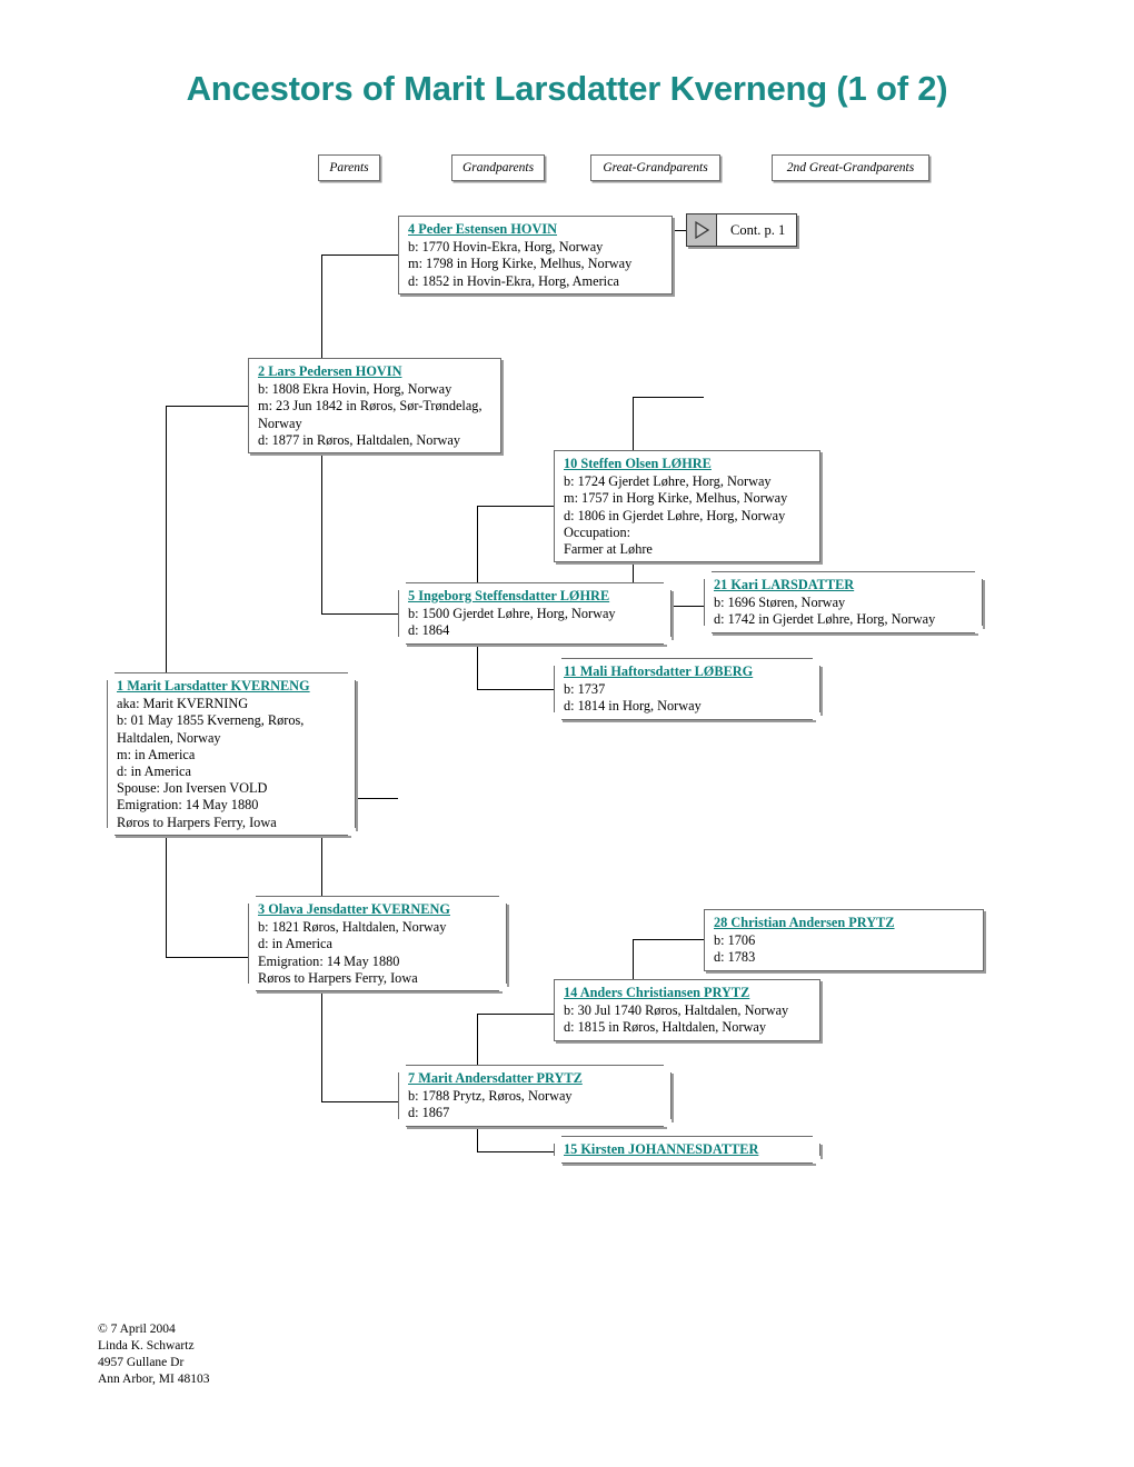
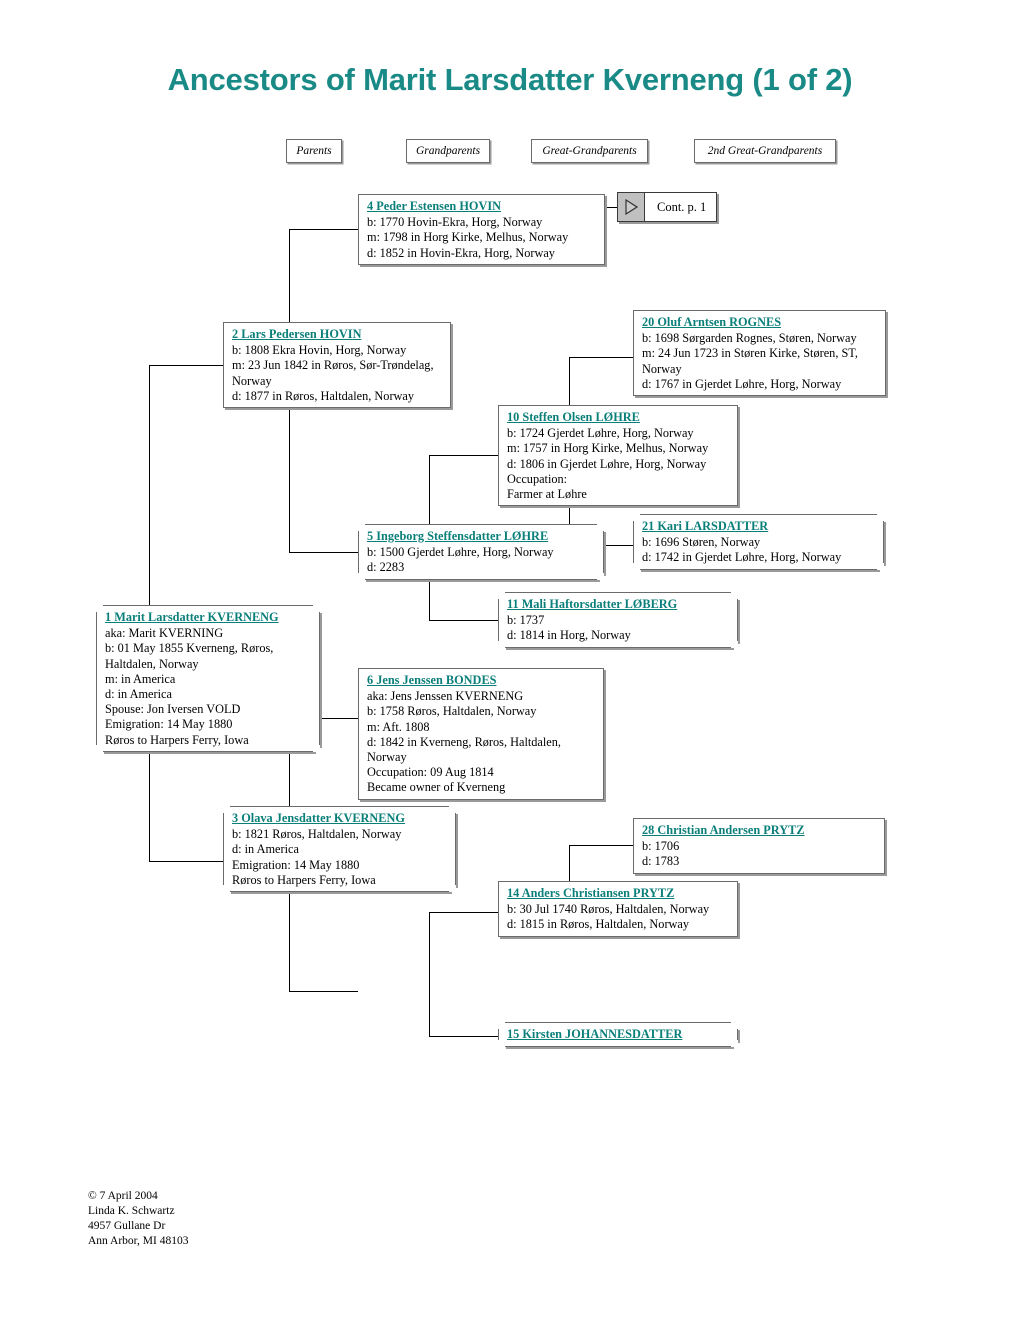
  Ancestors of Marit Larsdatter Kverneng (1 of 2)
  Parents
  Grandparents
  Great-Grandparents
  2nd Great-Grandparents
  4 Peder Estensen HOVIN
  b: 1770 Hovin-Ekra, Horg, Norway
  m: 1798 in Horg Kirke, Melhus, Norway
- d: 1852 in Hovin-Ekra, Horg, America
+ d: 1852 in Hovin-Ekra, Horg, Norway
  Cont. p. 1
  2 Lars Pedersen HOVIN
  b: 1808 Ekra Hovin, Horg, Norway
  m: 23 Jun 1842 in Røros, Sør-Trøndelag, Norway
  d: 1877 in Røros, Haltdalen, Norway
+ 20 Oluf Arntsen ROGNES
+ b: 1698 Sørgarden Rognes, Støren, Norway
+ m: 24 Jun 1723 in Støren Kirke, Støren, ST, Norway
+ d: 1767 in Gjerdet Løhre, Horg, Norway
  10 Steffen Olsen LØHRE
  b: 1724 Gjerdet Løhre, Horg, Norway
  m: 1757 in Horg Kirke, Melhus, Norway
  d: 1806 in Gjerdet Løhre, Horg, Norway
  Occupation:
  Farmer at Løhre
  5 Ingeborg Steffensdatter LØHRE
  b: 1500 Gjerdet Løhre, Horg, Norway
- d: 1864
+ d: 2283
  21 Kari LARSDATTER
  b: 1696 Støren, Norway
  d: 1742 in Gjerdet Løhre, Horg, Norway
  11 Mali Haftorsdatter LØBERG
  b: 1737
  d: 1814 in Horg, Norway
  1 Marit Larsdatter KVERNENG
  aka: Marit KVERNING
  b: 01 May 1855 Kverneng, Røros, Haltdalen, Norway
  m: in America
  d: in America
  Spouse: Jon Iversen VOLD
  Emigration: 14 May 1880
  Røros to Harpers Ferry, Iowa
+ 6 Jens Jenssen BONDES
+ aka: Jens Jenssen KVERNENG
+ b: 1758 Røros, Haltdalen, Norway
+ m: Aft. 1808
+ d: 1842 in Kverneng, Røros, Haltdalen, Norway
+ Occupation: 09 Aug 1814
+ Became owner of Kverneng
  3 Olava Jensdatter KVERNENG
  b: 1821 Røros, Haltdalen, Norway
  d: in America
  Emigration: 14 May 1880
  Røros to Harpers Ferry, Iowa
  28 Christian Andersen PRYTZ
  b: 1706
  d: 1783
  14 Anders Christiansen PRYTZ
  b: 30 Jul 1740 Røros, Haltdalen, Norway
  d: 1815 in Røros, Haltdalen, Norway
- 7 Marit Andersdatter PRYTZ
- b: 1788 Prytz, Røros, Norway
- d: 1867
  15 Kirsten JOHANNESDATTER
  © 7 April 2004
  Linda K. Schwartz
  4957 Gullane Dr
  Ann Arbor, MI 48103
